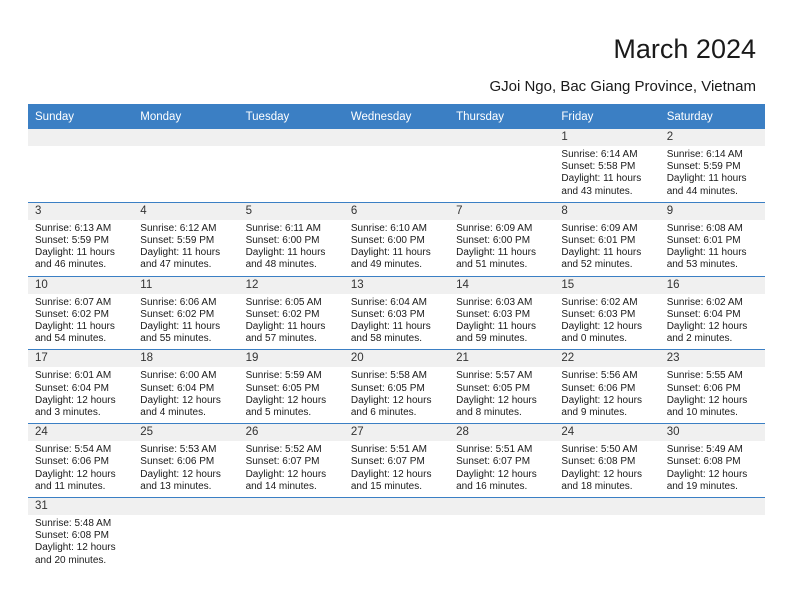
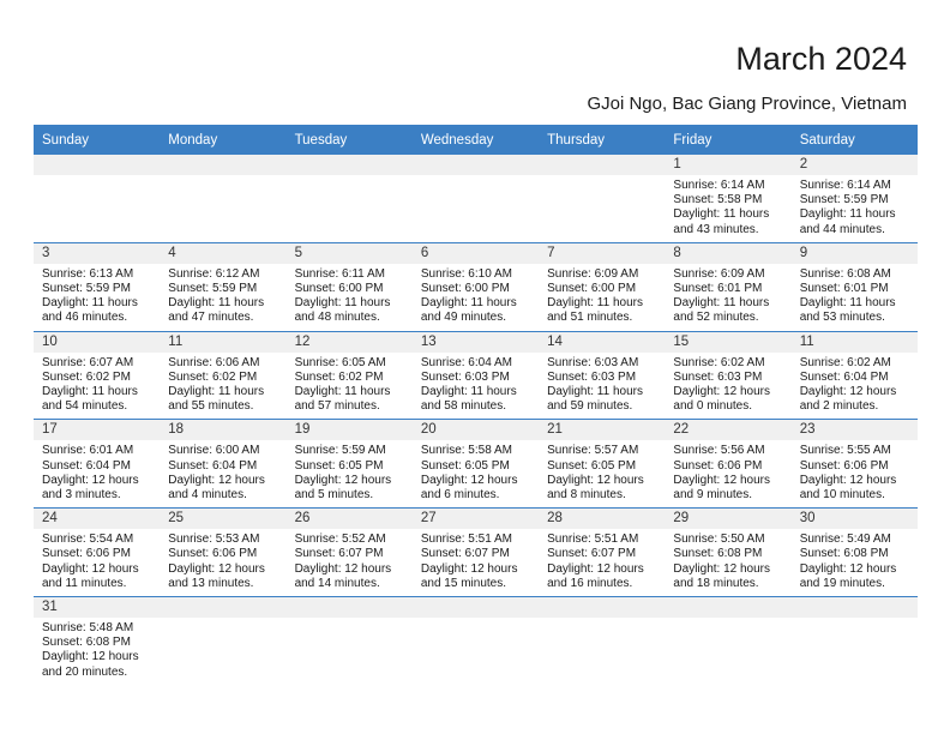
  March 2024
  GJoi Ngo, Bac Giang Province, Vietnam
  Sunday	Monday	Tuesday	Wednesday	Thursday	Friday	Saturday
  					1Sunrise: 6:14 AMSunset: 5:58 PMDaylight: 11 hoursand 43 minutes.	2Sunrise: 6:14 AMSunset: 5:59 PMDaylight: 11 hoursand 44 minutes.
  3Sunrise: 6:13 AMSunset: 5:59 PMDaylight: 11 hoursand 46 minutes.	4Sunrise: 6:12 AMSunset: 5:59 PMDaylight: 11 hoursand 47 minutes.	5Sunrise: 6:11 AMSunset: 6:00 PMDaylight: 11 hoursand 48 minutes.	6Sunrise: 6:10 AMSunset: 6:00 PMDaylight: 11 hoursand 49 minutes.	7Sunrise: 6:09 AMSunset: 6:00 PMDaylight: 11 hoursand 51 minutes.	8Sunrise: 6:09 AMSunset: 6:01 PMDaylight: 11 hoursand 52 minutes.	9Sunrise: 6:08 AMSunset: 6:01 PMDaylight: 11 hoursand 53 minutes.
- 10Sunrise: 6:07 AMSunset: 6:02 PMDaylight: 11 hoursand 54 minutes.	11Sunrise: 6:06 AMSunset: 6:02 PMDaylight: 11 hoursand 55 minutes.	12Sunrise: 6:05 AMSunset: 6:02 PMDaylight: 11 hoursand 57 minutes.	13Sunrise: 6:04 AMSunset: 6:03 PMDaylight: 11 hoursand 58 minutes.	14Sunrise: 6:03 AMSunset: 6:03 PMDaylight: 11 hoursand 59 minutes.	15Sunrise: 6:02 AMSunset: 6:03 PMDaylight: 12 hoursand 0 minutes.	16Sunrise: 6:02 AMSunset: 6:04 PMDaylight: 12 hoursand 2 minutes.
+ 10Sunrise: 6:07 AMSunset: 6:02 PMDaylight: 11 hoursand 54 minutes.	11Sunrise: 6:06 AMSunset: 6:02 PMDaylight: 11 hoursand 55 minutes.	12Sunrise: 6:05 AMSunset: 6:02 PMDaylight: 11 hoursand 57 minutes.	13Sunrise: 6:04 AMSunset: 6:03 PMDaylight: 11 hoursand 58 minutes.	14Sunrise: 6:03 AMSunset: 6:03 PMDaylight: 11 hoursand 59 minutes.	15Sunrise: 6:02 AMSunset: 6:03 PMDaylight: 12 hoursand 0 minutes.	11Sunrise: 6:02 AMSunset: 6:04 PMDaylight: 12 hoursand 2 minutes.
  17Sunrise: 6:01 AMSunset: 6:04 PMDaylight: 12 hoursand 3 minutes.	18Sunrise: 6:00 AMSunset: 6:04 PMDaylight: 12 hoursand 4 minutes.	19Sunrise: 5:59 AMSunset: 6:05 PMDaylight: 12 hoursand 5 minutes.	20Sunrise: 5:58 AMSunset: 6:05 PMDaylight: 12 hoursand 6 minutes.	21Sunrise: 5:57 AMSunset: 6:05 PMDaylight: 12 hoursand 8 minutes.	22Sunrise: 5:56 AMSunset: 6:06 PMDaylight: 12 hoursand 9 minutes.	23Sunrise: 5:55 AMSunset: 6:06 PMDaylight: 12 hoursand 10 minutes.
- 24Sunrise: 5:54 AMSunset: 6:06 PMDaylight: 12 hoursand 11 minutes.	25Sunrise: 5:53 AMSunset: 6:06 PMDaylight: 12 hoursand 13 minutes.	26Sunrise: 5:52 AMSunset: 6:07 PMDaylight: 12 hoursand 14 minutes.	27Sunrise: 5:51 AMSunset: 6:07 PMDaylight: 12 hoursand 15 minutes.	28Sunrise: 5:51 AMSunset: 6:07 PMDaylight: 12 hoursand 16 minutes.	24Sunrise: 5:50 AMSunset: 6:08 PMDaylight: 12 hoursand 18 minutes.	30Sunrise: 5:49 AMSunset: 6:08 PMDaylight: 12 hoursand 19 minutes.
+ 24Sunrise: 5:54 AMSunset: 6:06 PMDaylight: 12 hoursand 11 minutes.	25Sunrise: 5:53 AMSunset: 6:06 PMDaylight: 12 hoursand 13 minutes.	26Sunrise: 5:52 AMSunset: 6:07 PMDaylight: 12 hoursand 14 minutes.	27Sunrise: 5:51 AMSunset: 6:07 PMDaylight: 12 hoursand 15 minutes.	28Sunrise: 5:51 AMSunset: 6:07 PMDaylight: 12 hoursand 16 minutes.	29Sunrise: 5:50 AMSunset: 6:08 PMDaylight: 12 hoursand 18 minutes.	30Sunrise: 5:49 AMSunset: 6:08 PMDaylight: 12 hoursand 19 minutes.
  31Sunrise: 5:48 AMSunset: 6:08 PMDaylight: 12 hoursand 20 minutes.
